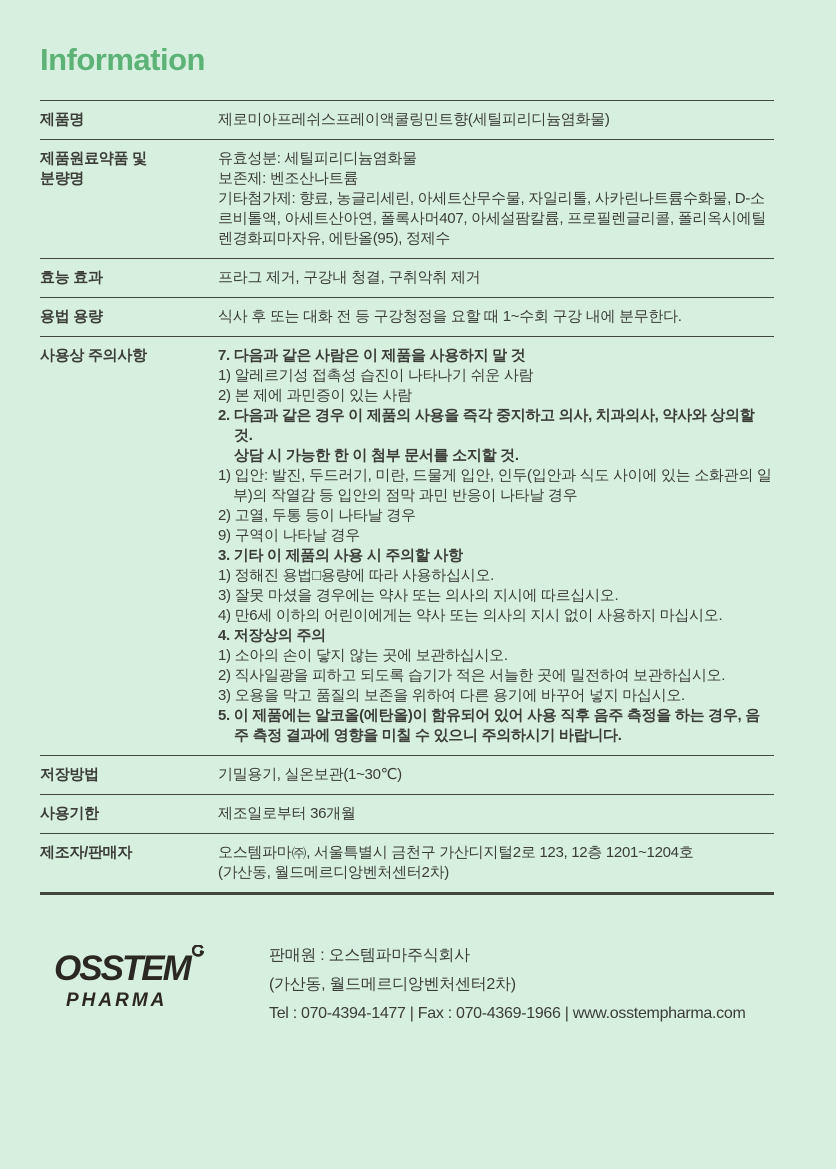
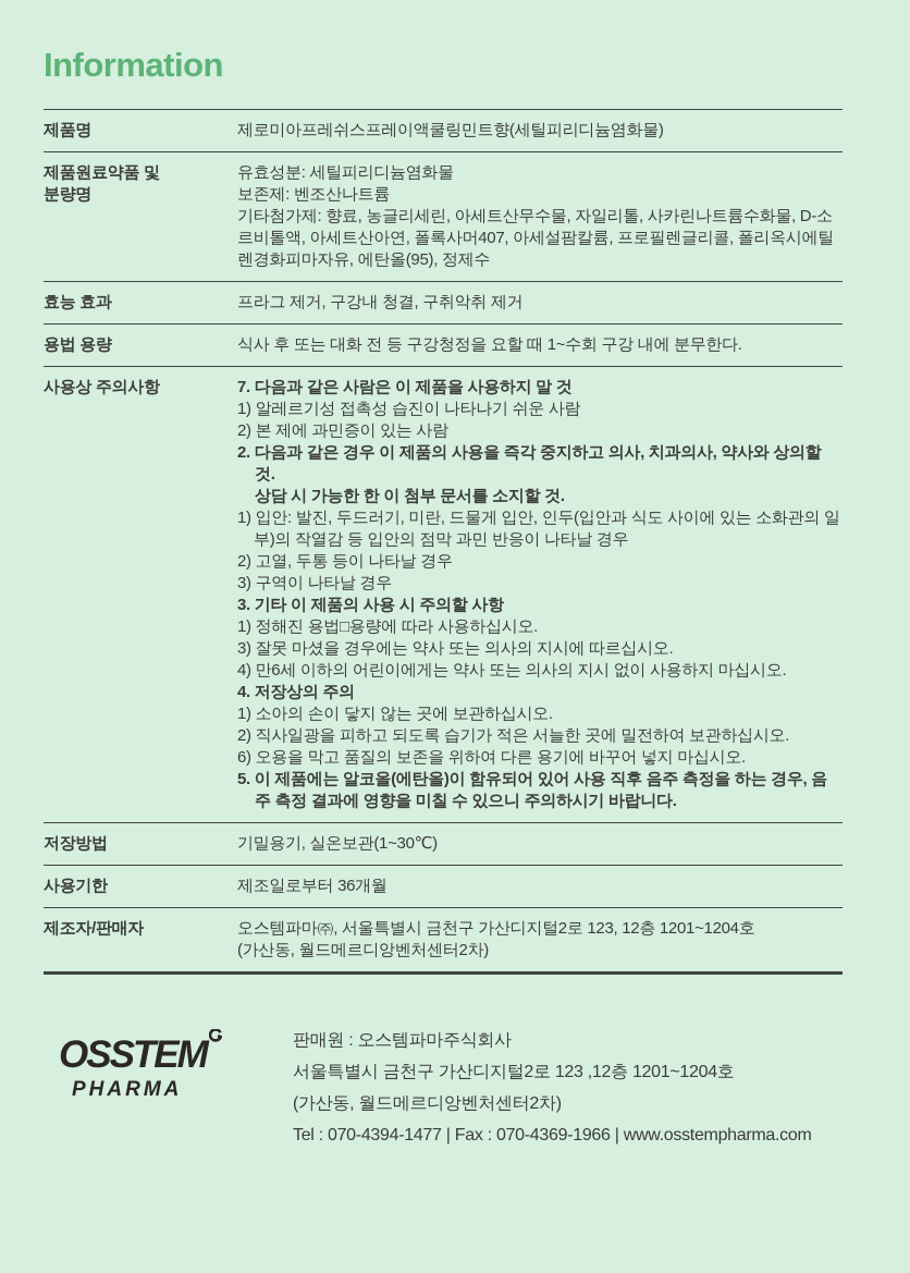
  Information
  제품명
  제로미아프레쉬스프레이액쿨링민트향(세틸피리디늄염화물)
  제품원료약품 및
  분량명
  유효성분: 세틸피리디늄염화물
  보존제: 벤조산나트륨
  기타첨가제: 향료, 농글리세린, 아세트산무수물, 자일리톨, 사카린나트륨수화물, D-소르비톨액, 아세트산아연, 폴록사머407, 아세설팜칼륨, 프로필렌글리콜, 폴리옥시에틸렌경화피마자유, 에탄올(95), 정제수
  효능 효과
  프라그 제거, 구강내 청결, 구취악취 제거
  용법 용량
  식사 후 또는 대화 전 등 구강청정을 요할 때 1~수회 구강 내에 분무한다.
  사용상 주의사항
  7. 다음과 같은 사람은 이 제품을 사용하지 말 것
  1) 알레르기성 접촉성 습진이 나타나기 쉬운 사람
  2) 본 제에 과민증이 있는 사람
  2. 다음과 같은 경우 이 제품의 사용을 즉각 중지하고 의사, 치과의사, 약사와 상의할 것.
  상담 시 가능한 한 이 첨부 문서를 소지할 것.
  1) 입안: 발진, 두드러기, 미란, 드물게 입안, 인두(입안과 식도 사이에 있는 소화관의 일부)의 작열감 등 입안의 점막 과민 반응이 나타날 경우
  2) 고열, 두통 등이 나타날 경우
- 9) 구역이 나타날 경우
+ 3) 구역이 나타날 경우
  3. 기타 이 제품의 사용 시 주의할 사항
  1) 정해진 용법□용량에 따라 사용하십시오.
  3) 잘못 마셨을 경우에는 약사 또는 의사의 지시에 따르십시오.
  4) 만6세 이하의 어린이에게는 약사 또는 의사의 지시 없이 사용하지 마십시오.
  4. 저장상의 주의
  1) 소아의 손이 닿지 않는 곳에 보관하십시오.
  2) 직사일광을 피하고 되도록 습기가 적은 서늘한 곳에 밀전하여 보관하십시오.
- 3) 오용을 막고 품질의 보존을 위하여 다른 용기에 바꾸어 넣지 마십시오.
+ 6) 오용을 막고 품질의 보존을 위하여 다른 용기에 바꾸어 넣지 마십시오.
  5. 이 제품에는 알코올(에탄올)이 함유되어 있어 사용 직후 음주 측정을 하는 경우, 음주 측정 결과에 영향을 미칠 수 있으니 주의하시기 바랍니다.
  저장방법
  기밀용기, 실온보관(1~30℃)
  사용기한
  제조일로부터 36개월
  제조자/판매자
  오스템파마㈜, 서울특별시 금천구 가산디지털2로 123, 12층 1201~1204호
  (가산동, 월드메르디앙벤처센터2차)
  OSSTEM
  PHARMA
  판매원 : 오스템파마주식회사
+ 서울특별시 금천구 가산디지털2로 123 ,12층 1201~1204호
  (가산동, 월드메르디앙벤처센터2차)
  Tel : 070-4394-1477 | Fax : 070-4369-1966 | www.osstempharma.com
